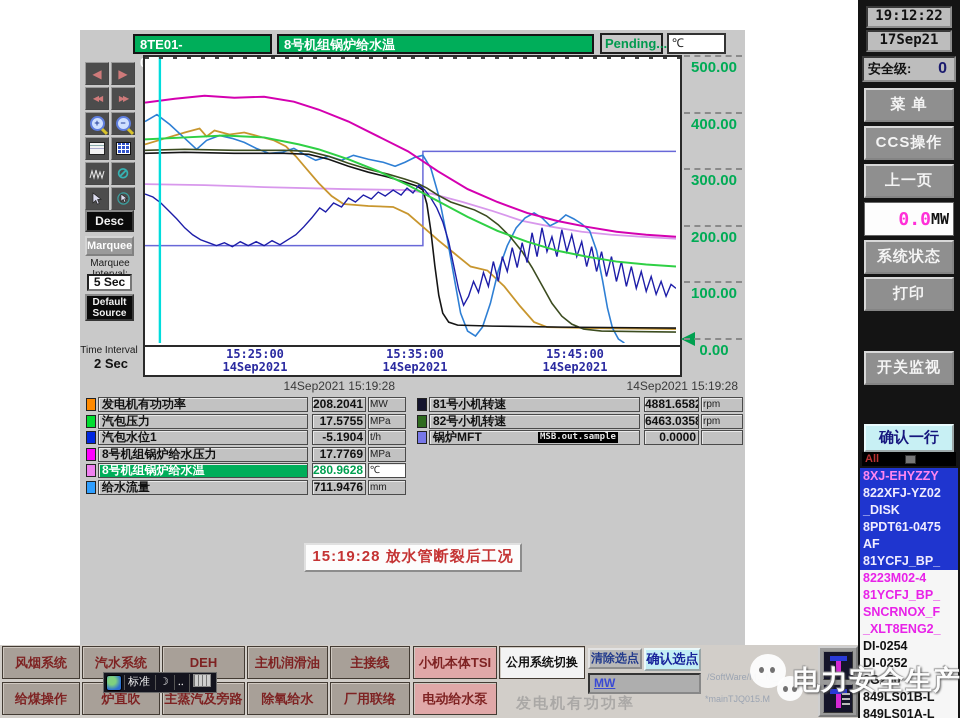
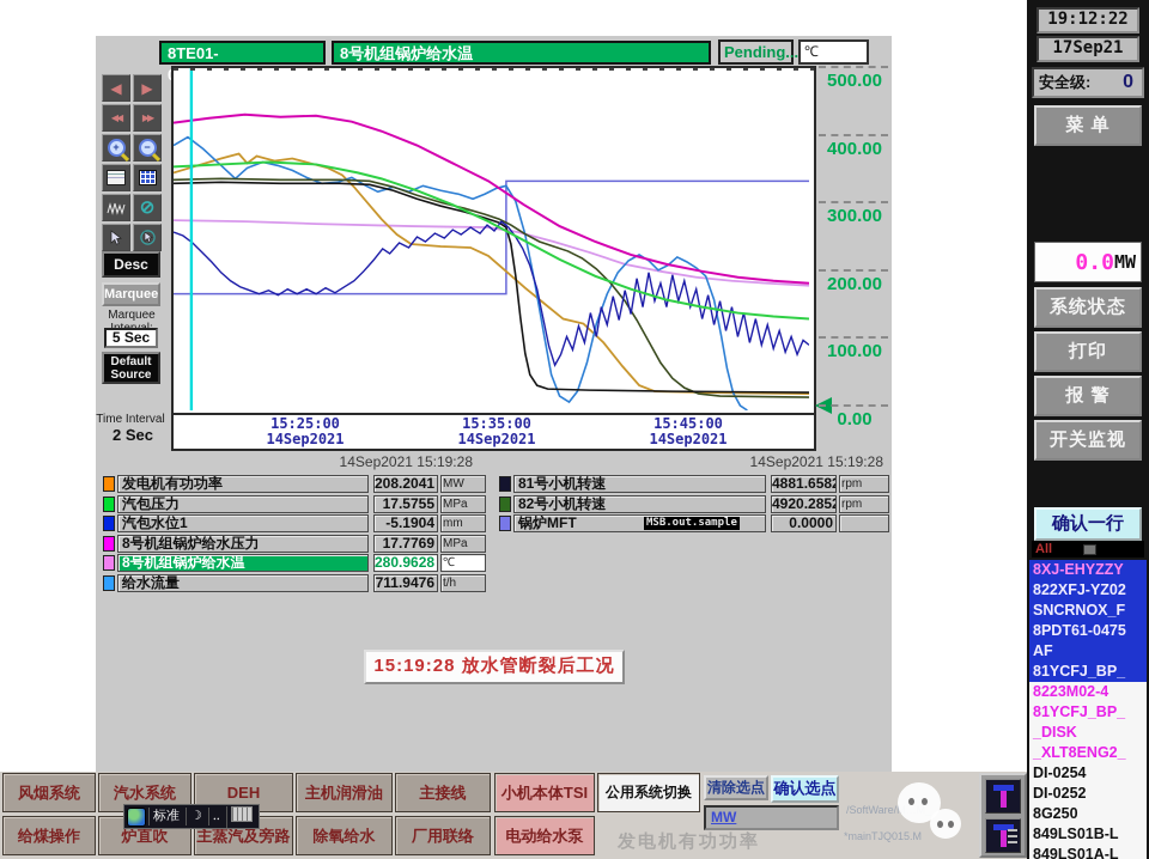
  8号机组锅炉给水温
  Pending...
  ℃
  ◀
  ▶
  ◀◀
  ▶▶
  +
  −
  ⊘
  Desc
  Marquee
  5 Sec
  Default Source
  Time Interval :
  2 Sec
  15:25:00
  14Sep2021
  15:35:00
  14Sep2021
  15:45:00
  14Sep2021
  500.00
  400.00
  300.00
  200.00
  100.00
  0.00
  14Sep2021 15:19:28
  14Sep2021 15:19:28
  发电机有功功率
  208.2041
  MW
  汽包压力
  17.5755
  MPa
  汽包水位1
  -5.1904
- t/h
+ mm
  8号机组锅炉给水压力
  17.7769
  MPa
  8号机组锅炉给水温
  280.9628
  ℃
  给水流量
  711.9476
- mm
+ t/h
  81号小机转速
  4881.6582
  rpm
  82号小机转速
- 6463.0358
+ 4920.2852
  rpm
  锅炉MFT
  MSB.out.sample
  0.0000
  15:19:28 放水管断裂后工况
  风烟系统
  汽水系统
  DEH
  主机润滑油
  主接线
  小机本体TSI
  公用系统切换
  给煤操作
  炉直吹
  主蒸汽及旁路
  除氧给水
  厂用联络
  电动给水泵
  清除选点
  确认选点
  MW
  /SoftWare/
  *mainTJQ015.M
  发电机有功功率
  标准
  ☽
  ‥
  19:12:22
  17Sep21
  安全级:
  0
  0.0
  MW
  确认一行
  All
  8XJ-EHYZZY
  822XFJ-YZ02
- _DISK
+ SNCRNOX_F
  8PDT61-0475
  AF
  81YCFJ_BP_
  8223M02-4
  81YCFJ_BP_
- SNCRNOX_F
+ _DISK
  _XLT8ENG2_
  DI-0254
  DI-0252
  8G250
  849LS01B-L
  849LS01A-L
  菜 单
- CCS操作
- 上一页
  系统状态
  打印
+ 报 警
  开关监视
- 电力安全生产
